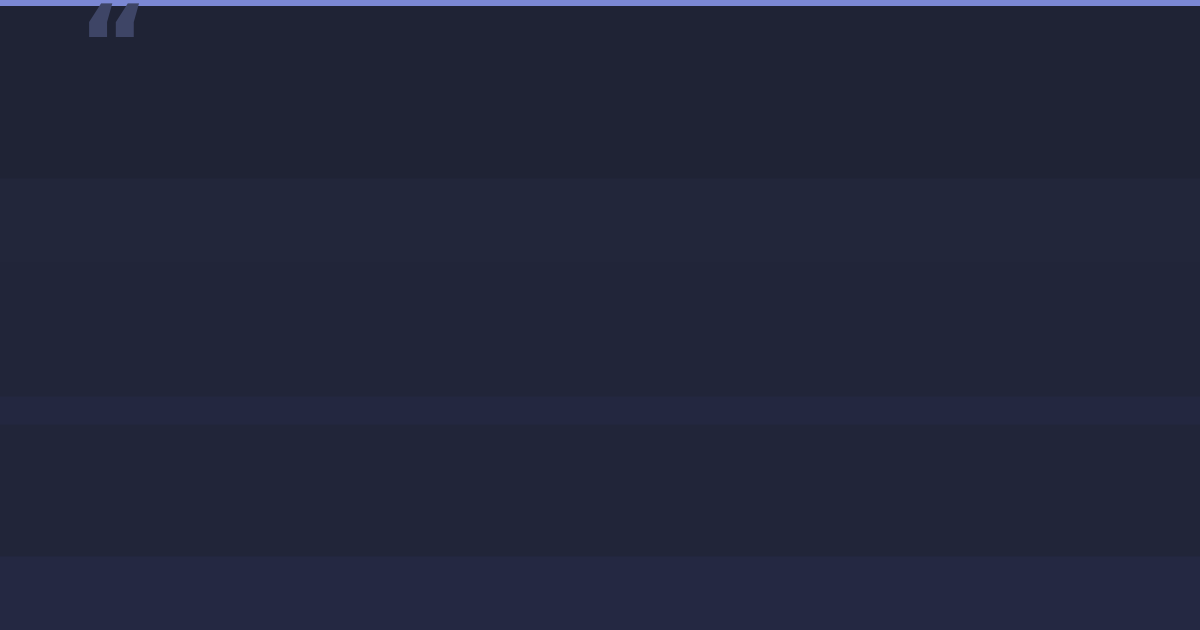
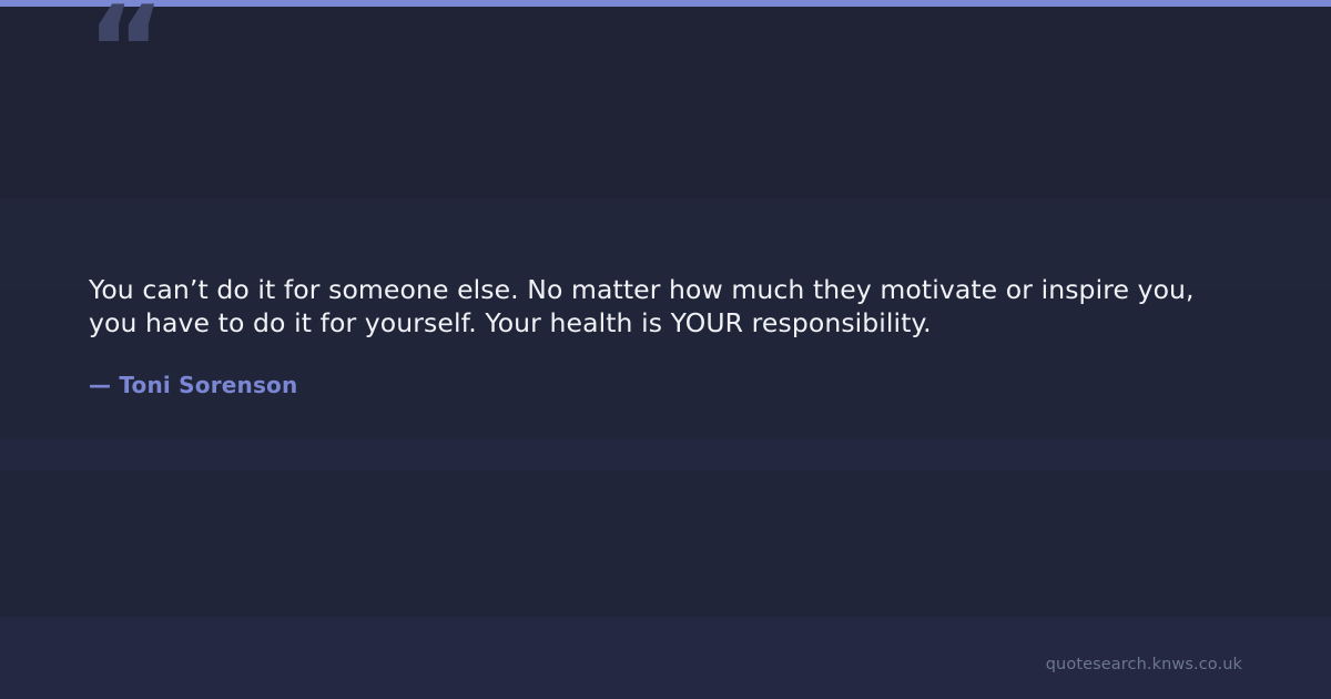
  “
+ You can’t do it for someone else. No matter how much they motivate or inspire you, you have to do it for yourself. Your health is YOUR responsibility.
+ — Toni Sorenson
+ quotesearch.knws.co.uk
